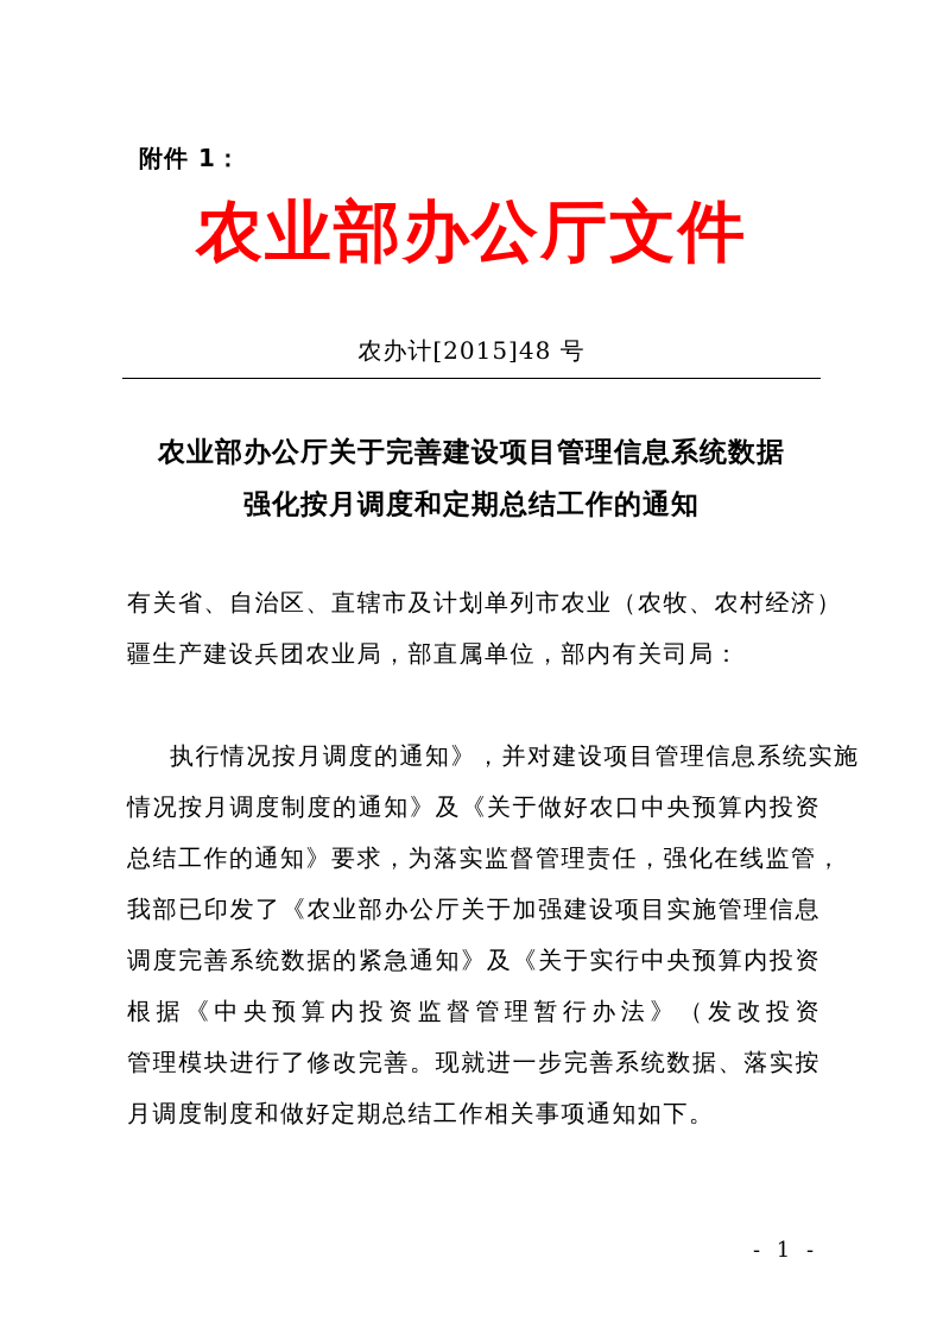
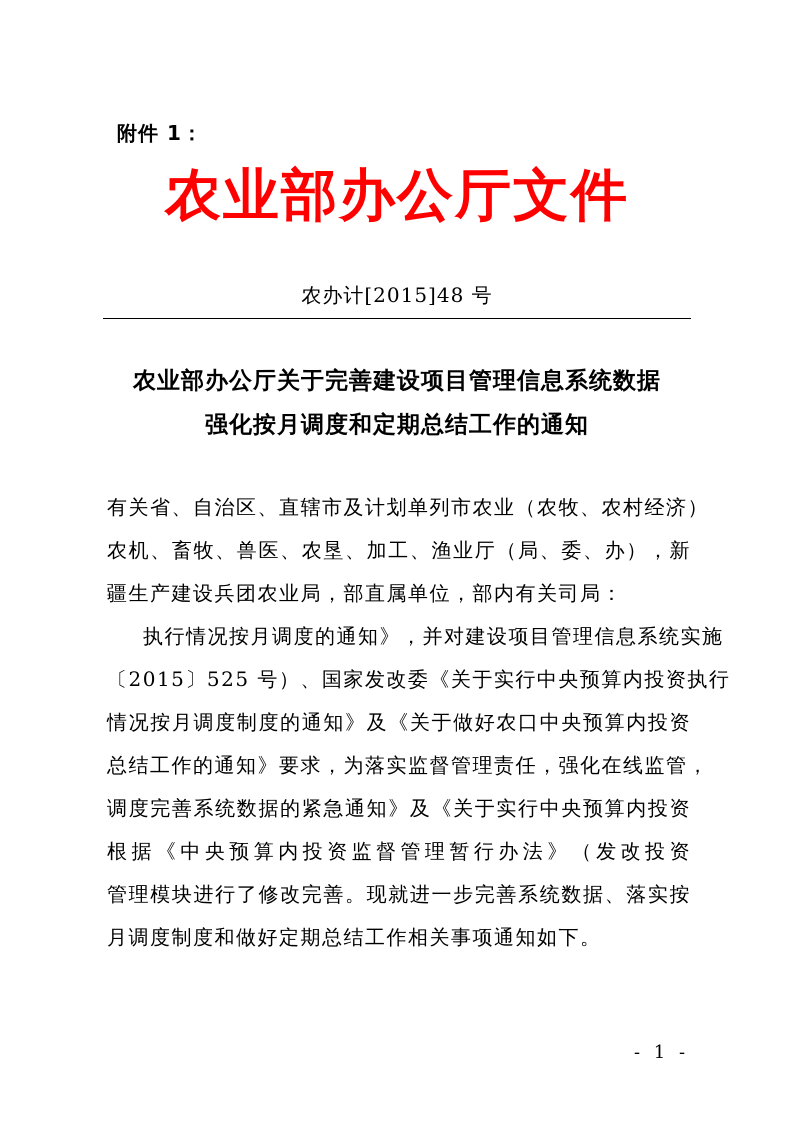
  附件 1：
  农业部办公厅文件
  农办计[2015]48 号
  农业部办公厅关于完善建设项目管理信息系统数据
  强化按月调度和定期总结工作的通知
  有关省、自治区、直辖市及计划单列市农业（农牧、农村经济）
+ 农机、畜牧、兽医、农垦、加工、渔业厅（局、委、办），新
  疆生产建设兵团农业局，部直属单位，部内有关司局：
  执行情况按月调度的通知》，并对建设项目管理信息系统实施
+ 〔2015〕525 号）、国家发改委《关于实行中央预算内投资执行
  情况按月调度制度的通知》及《关于做好农口中央预算内投资
  总结工作的通知》要求，为落实监督管理责任，强化在线监管，
- 我部已印发了《农业部办公厅关于加强建设项目实施管理信息
  调度完善系统数据的紧急通知》及《关于实行中央预算内投资
  根据《中央预算内投资监督管理暂行办法》（发改投资
  管理模块进行了修改完善。现就进一步完善系统数据、落实按
  月调度制度和做好定期总结工作相关事项通知如下。
  - 1 -
